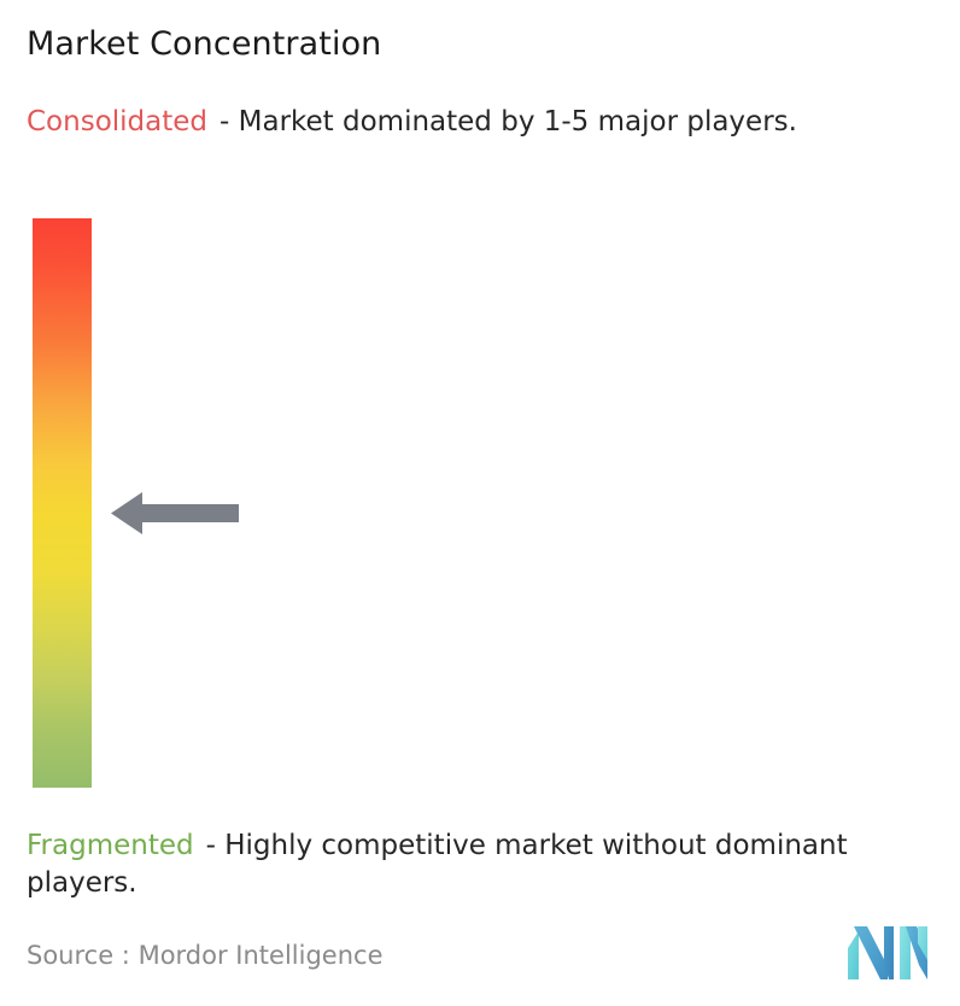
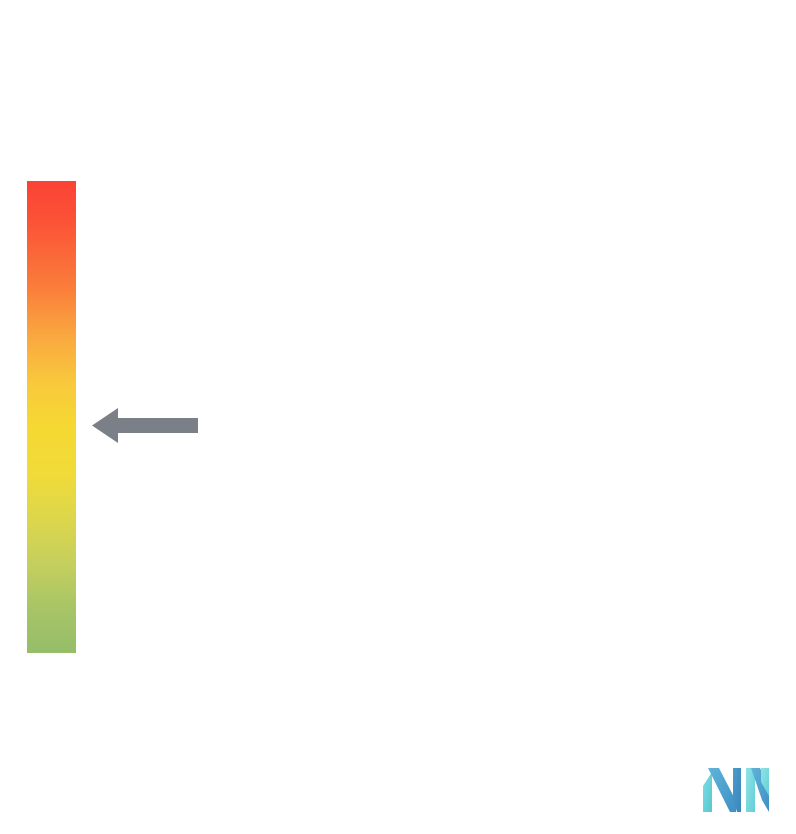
- Market Concentration
- Consolidated - Market dominated by 1-5 major players.
- Fragmented - Highly competitive market without dominant players.
- Source : Mordor Intelligence
